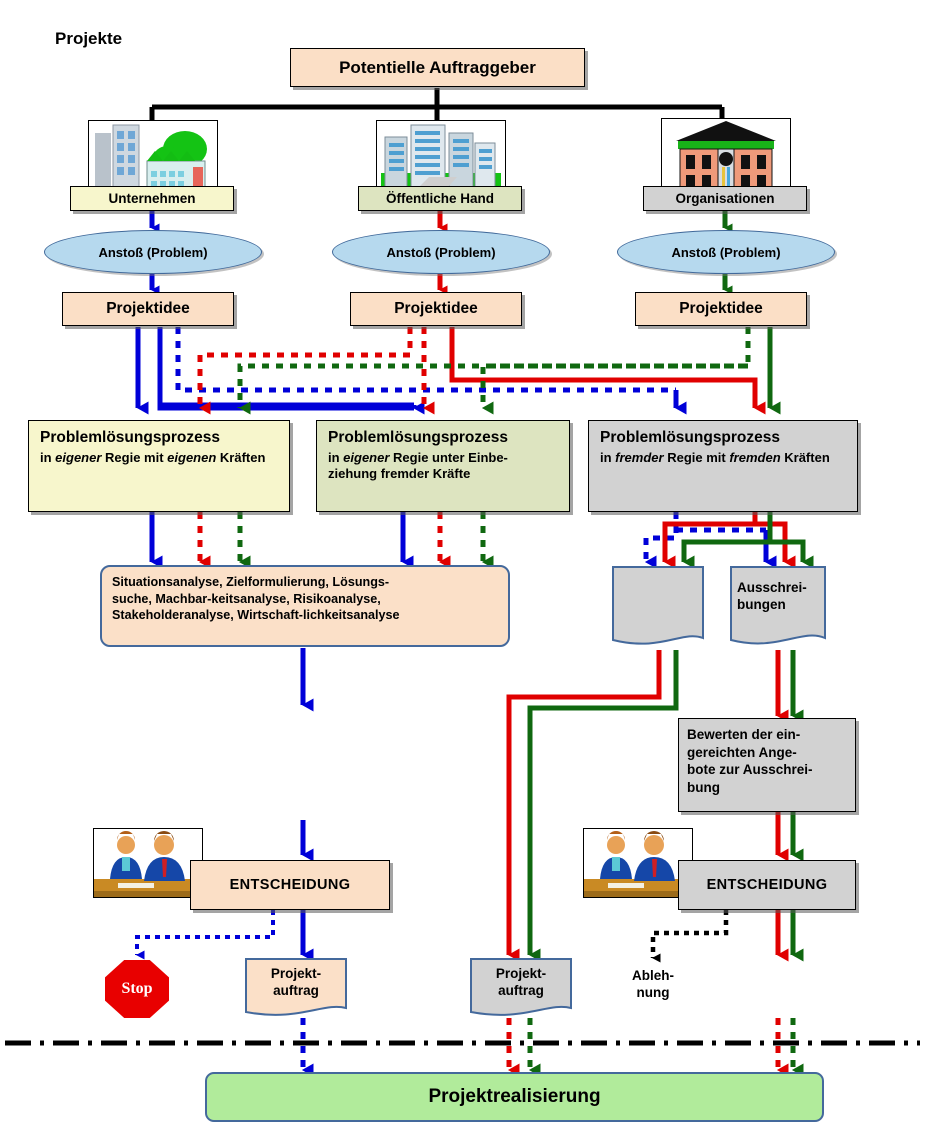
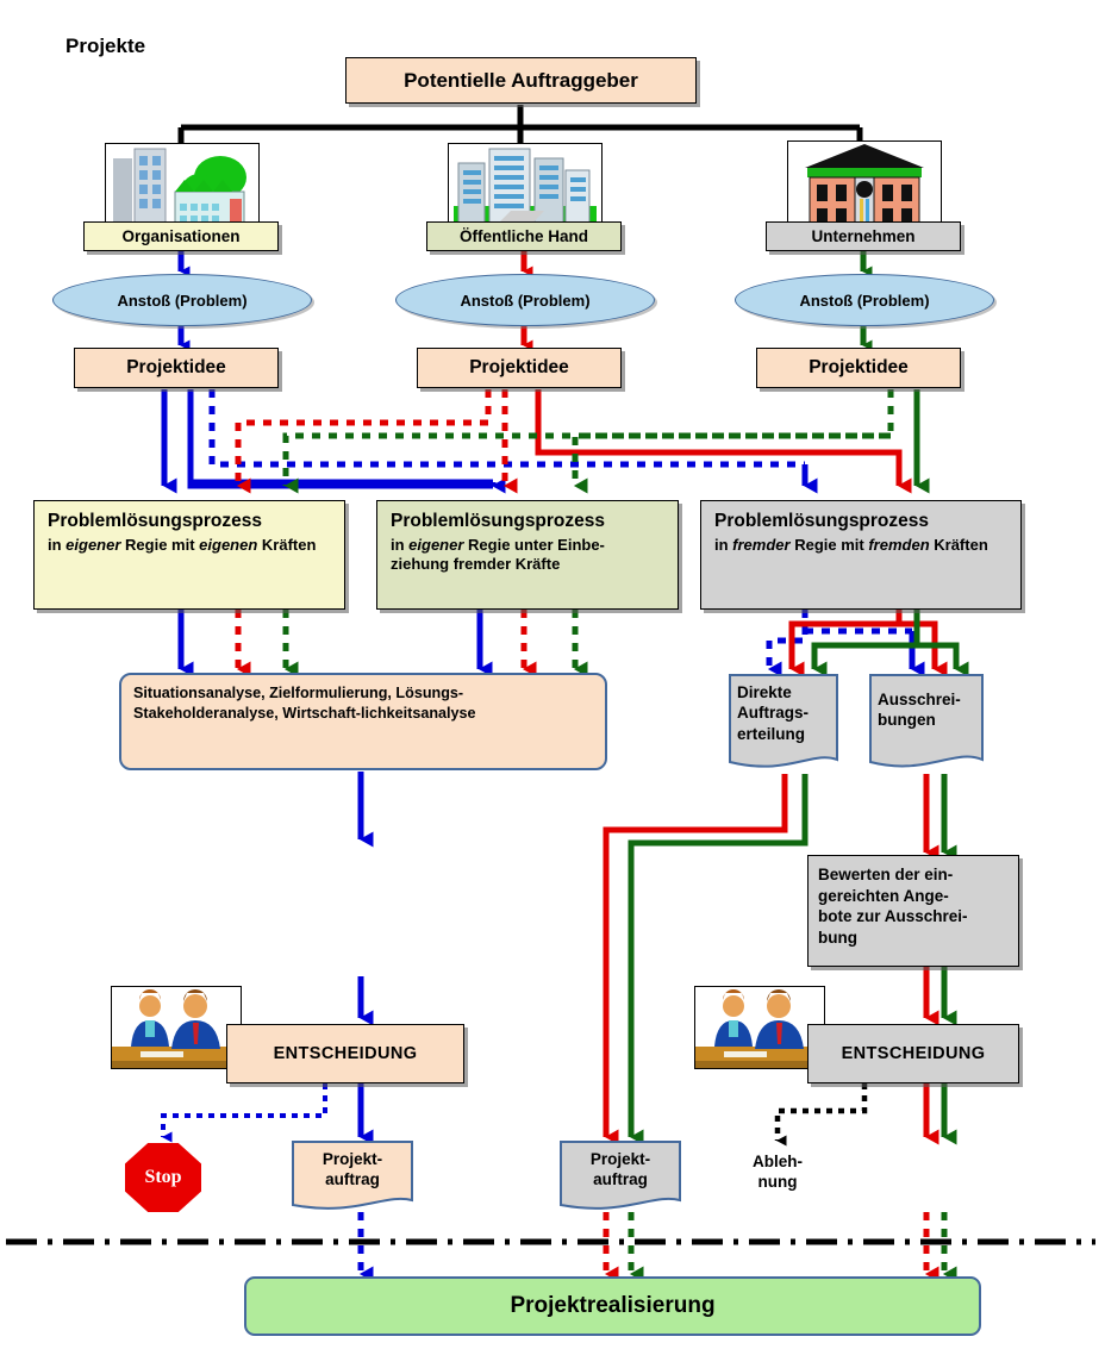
  Projekte
  Potentielle Auftraggeber
- Unternehmen
+ Organisationen
  Öffentliche Hand
- Organisationen
+ Unternehmen
  Anstoß (Problem)
  Anstoß (Problem)
  Anstoß (Problem)
  Projektidee
  Projektidee
  Projektidee
  Problemlösungsprozess
  in eigener Regie mit eigenen Kräften
  Problemlösungsprozess
  in eigener Regie unter Einbe-
  ziehung fremder Kräfte
  Problemlösungsprozess
  in fremder Regie mit fremden Kräften
  Situationsanalyse, Zielformulierung, Lösungs-
- suche, Machbar-keitsanalyse, Risikoanalyse,
  Stakeholderanalyse, Wirtschaft-lichkeitsanalyse
+ Direkte
+ Auftrags-
+ erteilung
  Ausschrei-
  bungen
  Bewerten der ein-
  gereichten Ange-
  bote zur Ausschrei-
  bung
  ENTSCHEIDUNG
  ENTSCHEIDUNG
  Stop
  Projekt-
  auftrag
  Projekt-
  auftrag
  Ableh-
  nung
  Projektrealisierung
